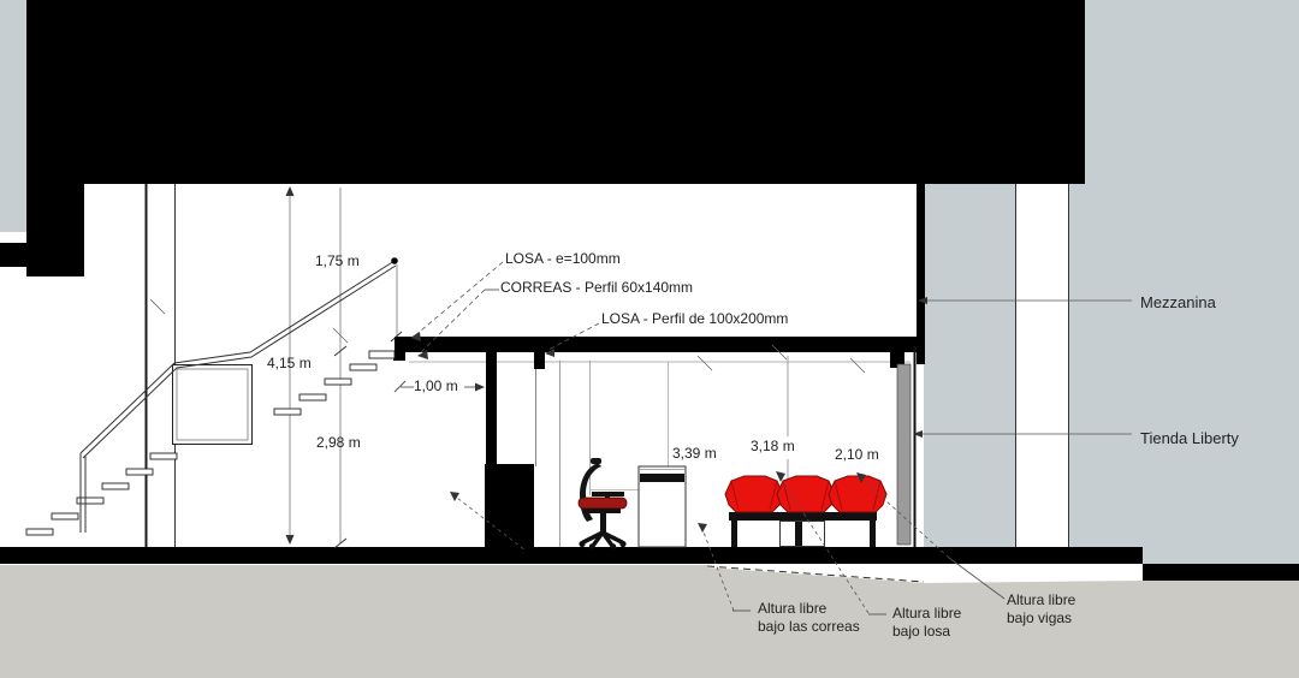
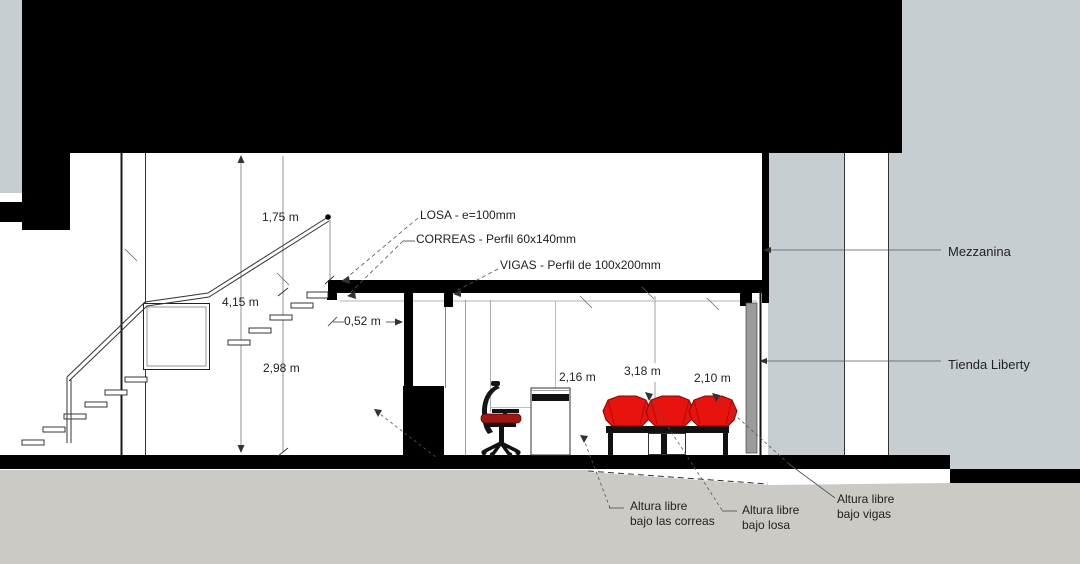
  LOSA - e=100mm
  CORREAS - Perfil 60x140mm
- LOSA - Perfil de 100x200mm
+ VIGAS - Perfil de 100x200mm
  1,75 m
  4,15 m
- 1,00 m
+ 0,52 m
  2,98 m
- 3,39 m
+ 2,16 m
  3,18 m
  2,10 m
  Mezzanina
  Tienda Liberty
  Altura libre
  bajo las correas
  Altura libre
  bajo losa
  Altura libre
  bajo vigas
